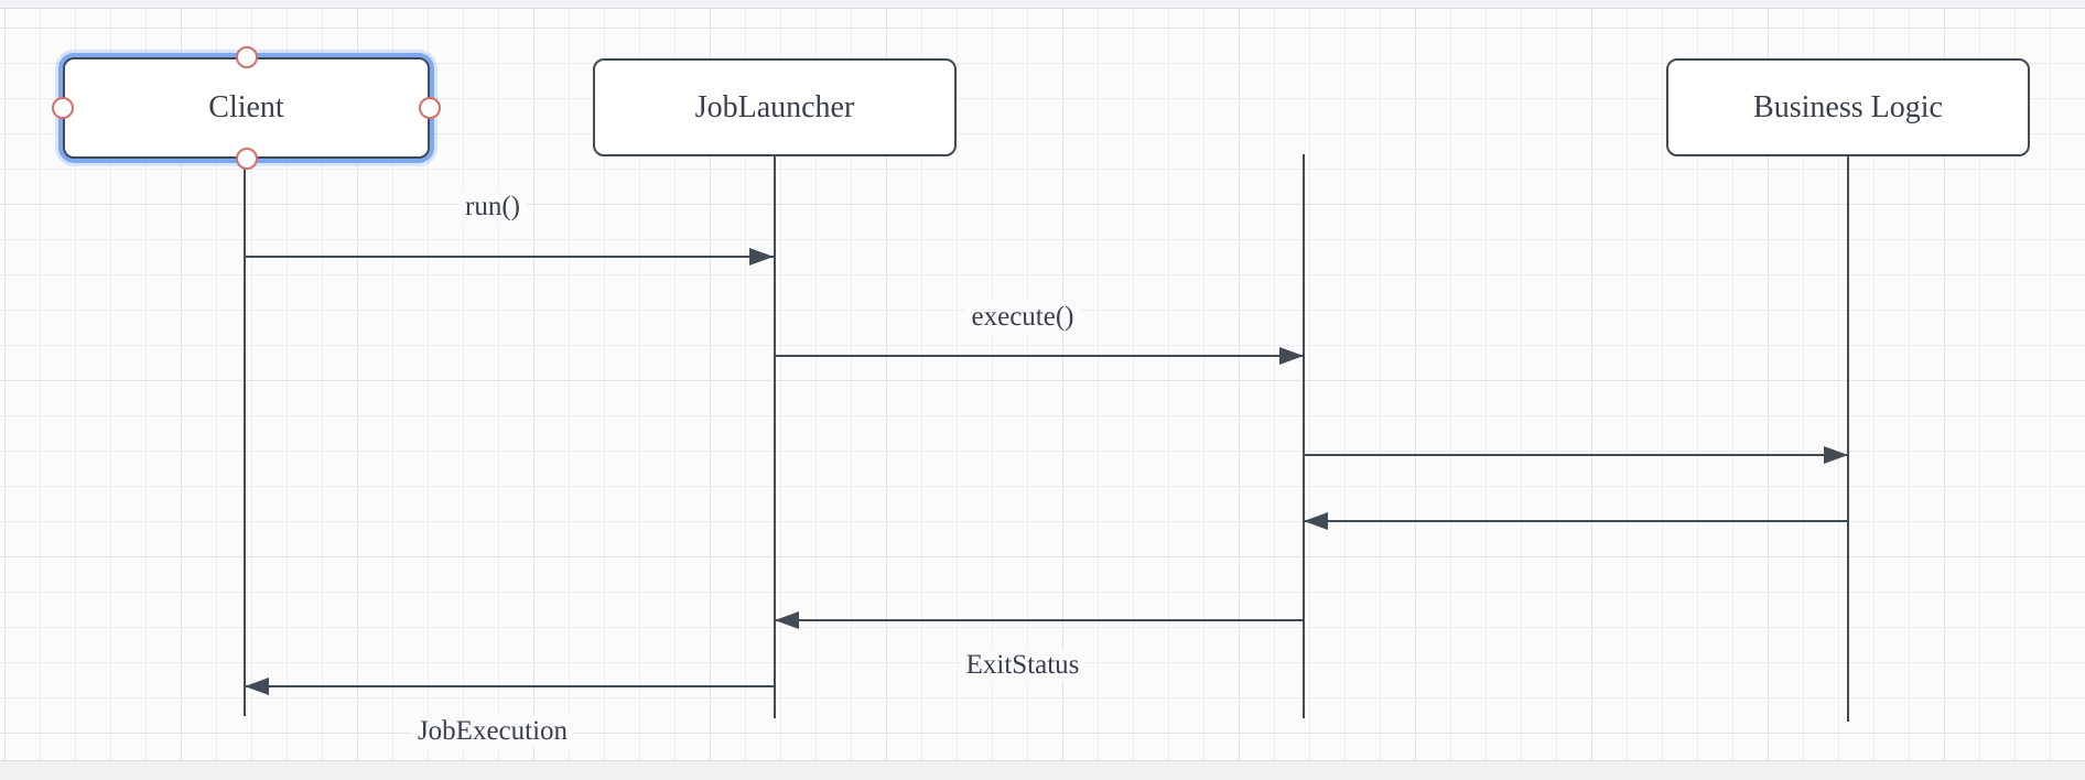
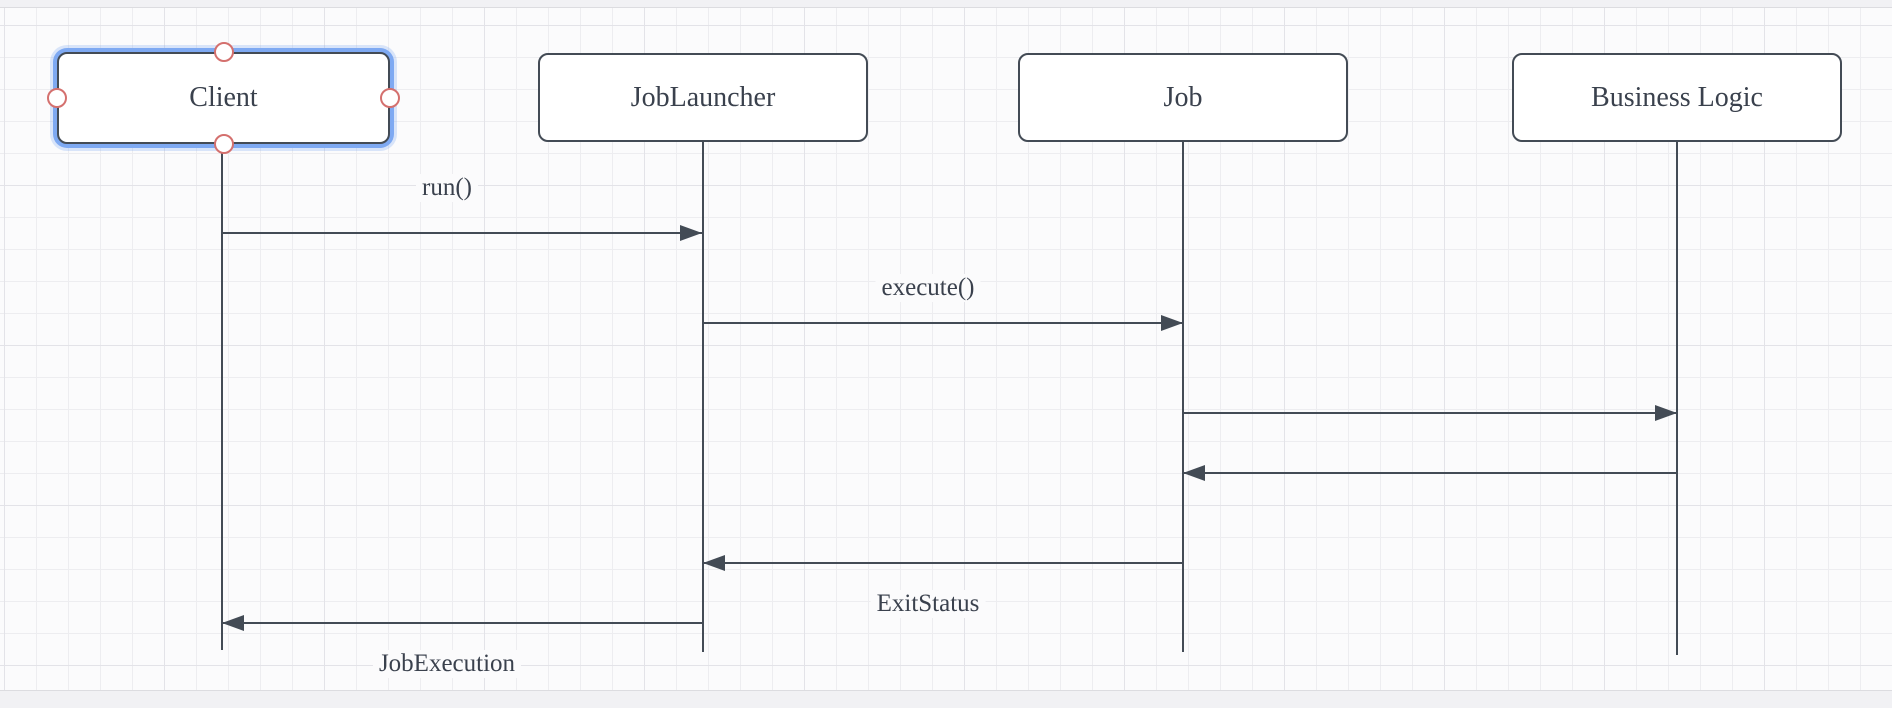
  Client
  JobLauncher
+ Job
  Business Logic
  run()
  execute()
  ExitStatus
  JobExecution
